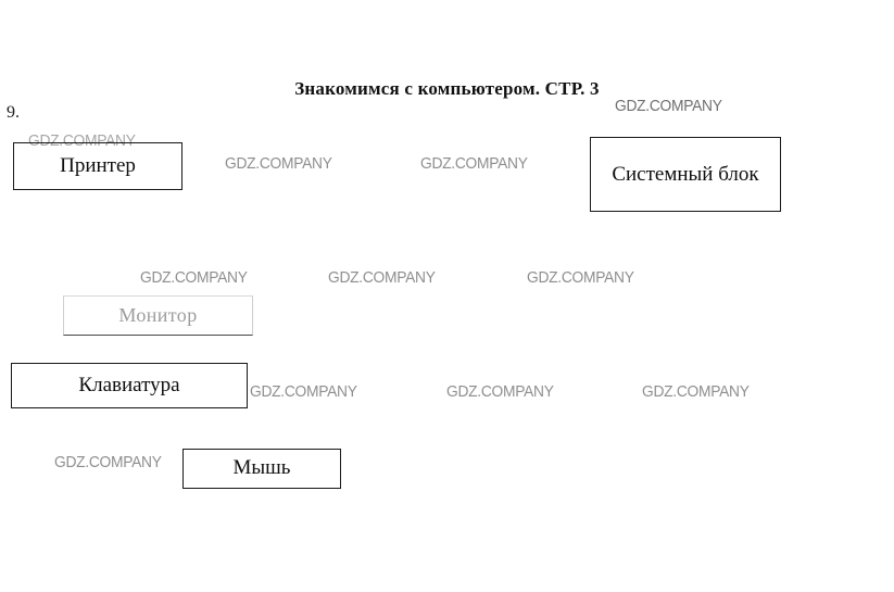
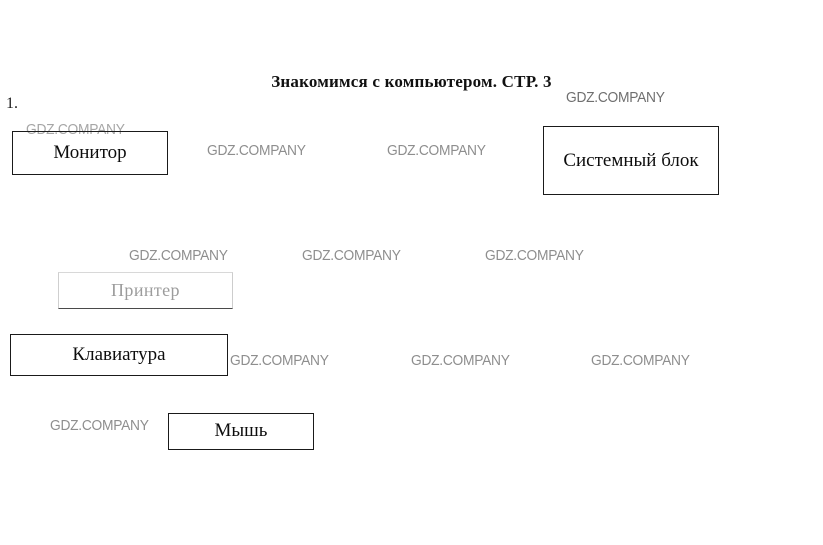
  Знакомимся с компьютером. СТР. 3
- 9.
+ 1.
  GDZ.COMPANY
  GDZ.COMPANY
  GDZ.COMPANY
  GDZ.COMPANY
  GDZ.COMPANY
  GDZ.COMPANY
  GDZ.COMPANY
  GDZ.COMPANY
  GDZ.COMPANY
  GDZ.COMPANY
  GDZ.COMPANY
- Принтер
+ Монитор
  Системный блок
- Монитор
+ Принтер
  Клавиатура
  Мышь
